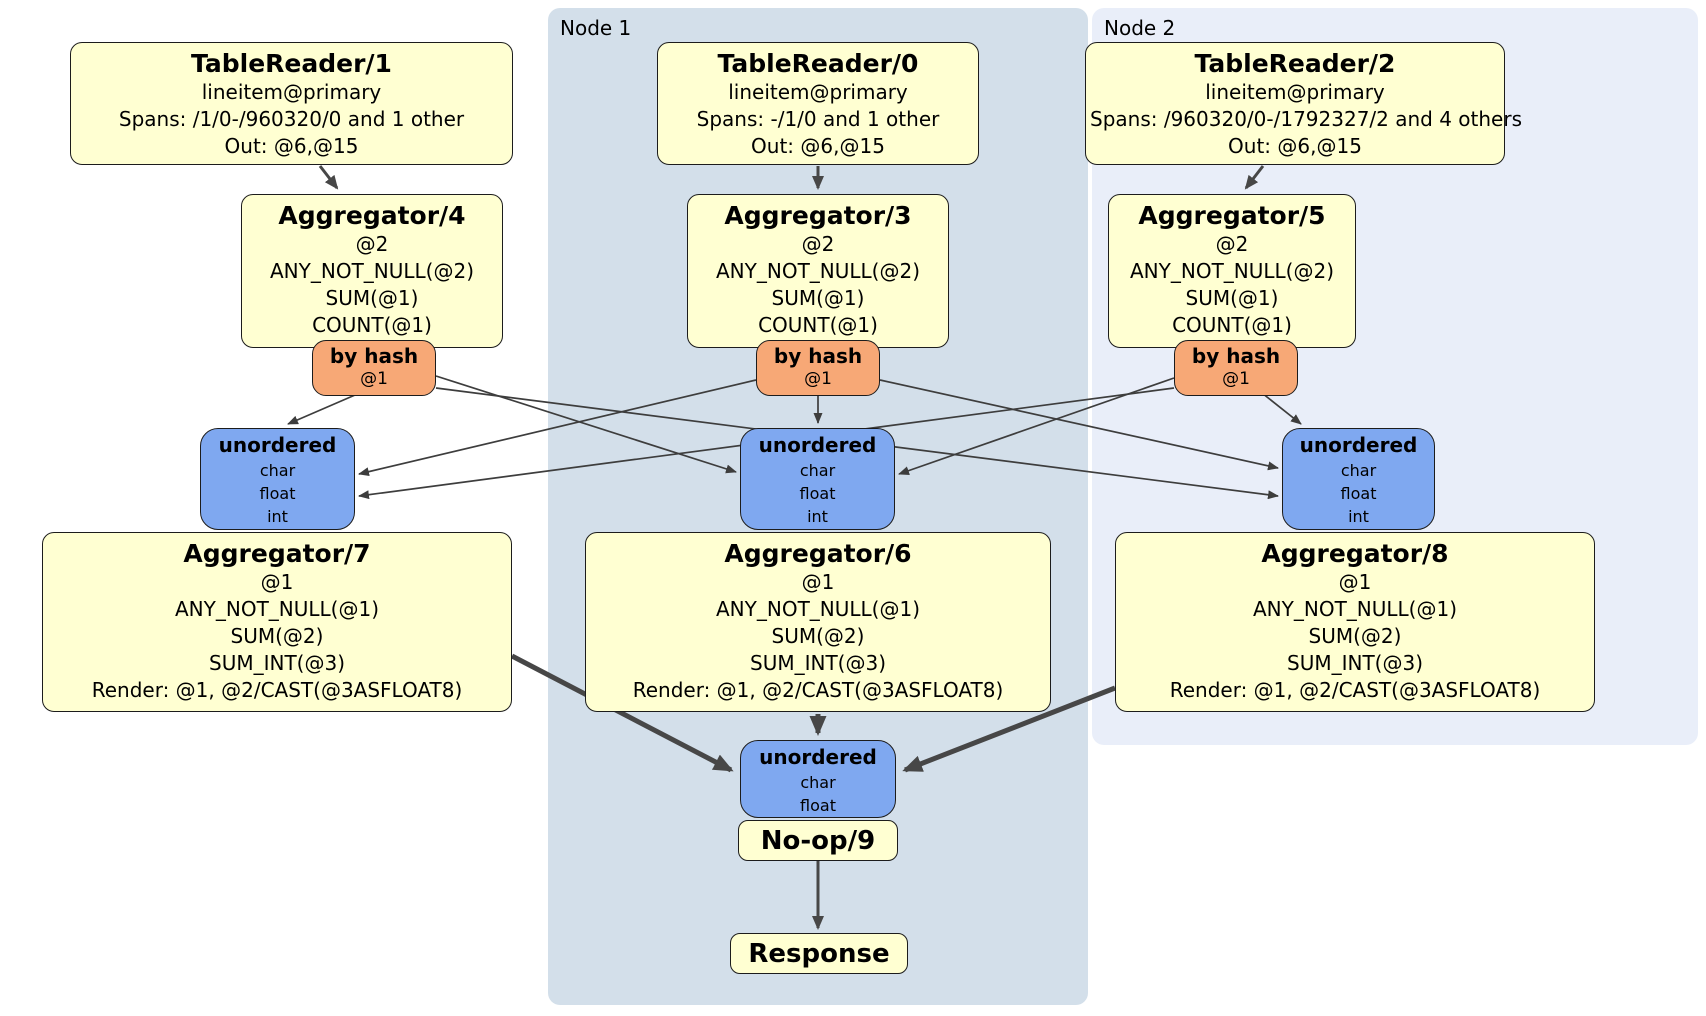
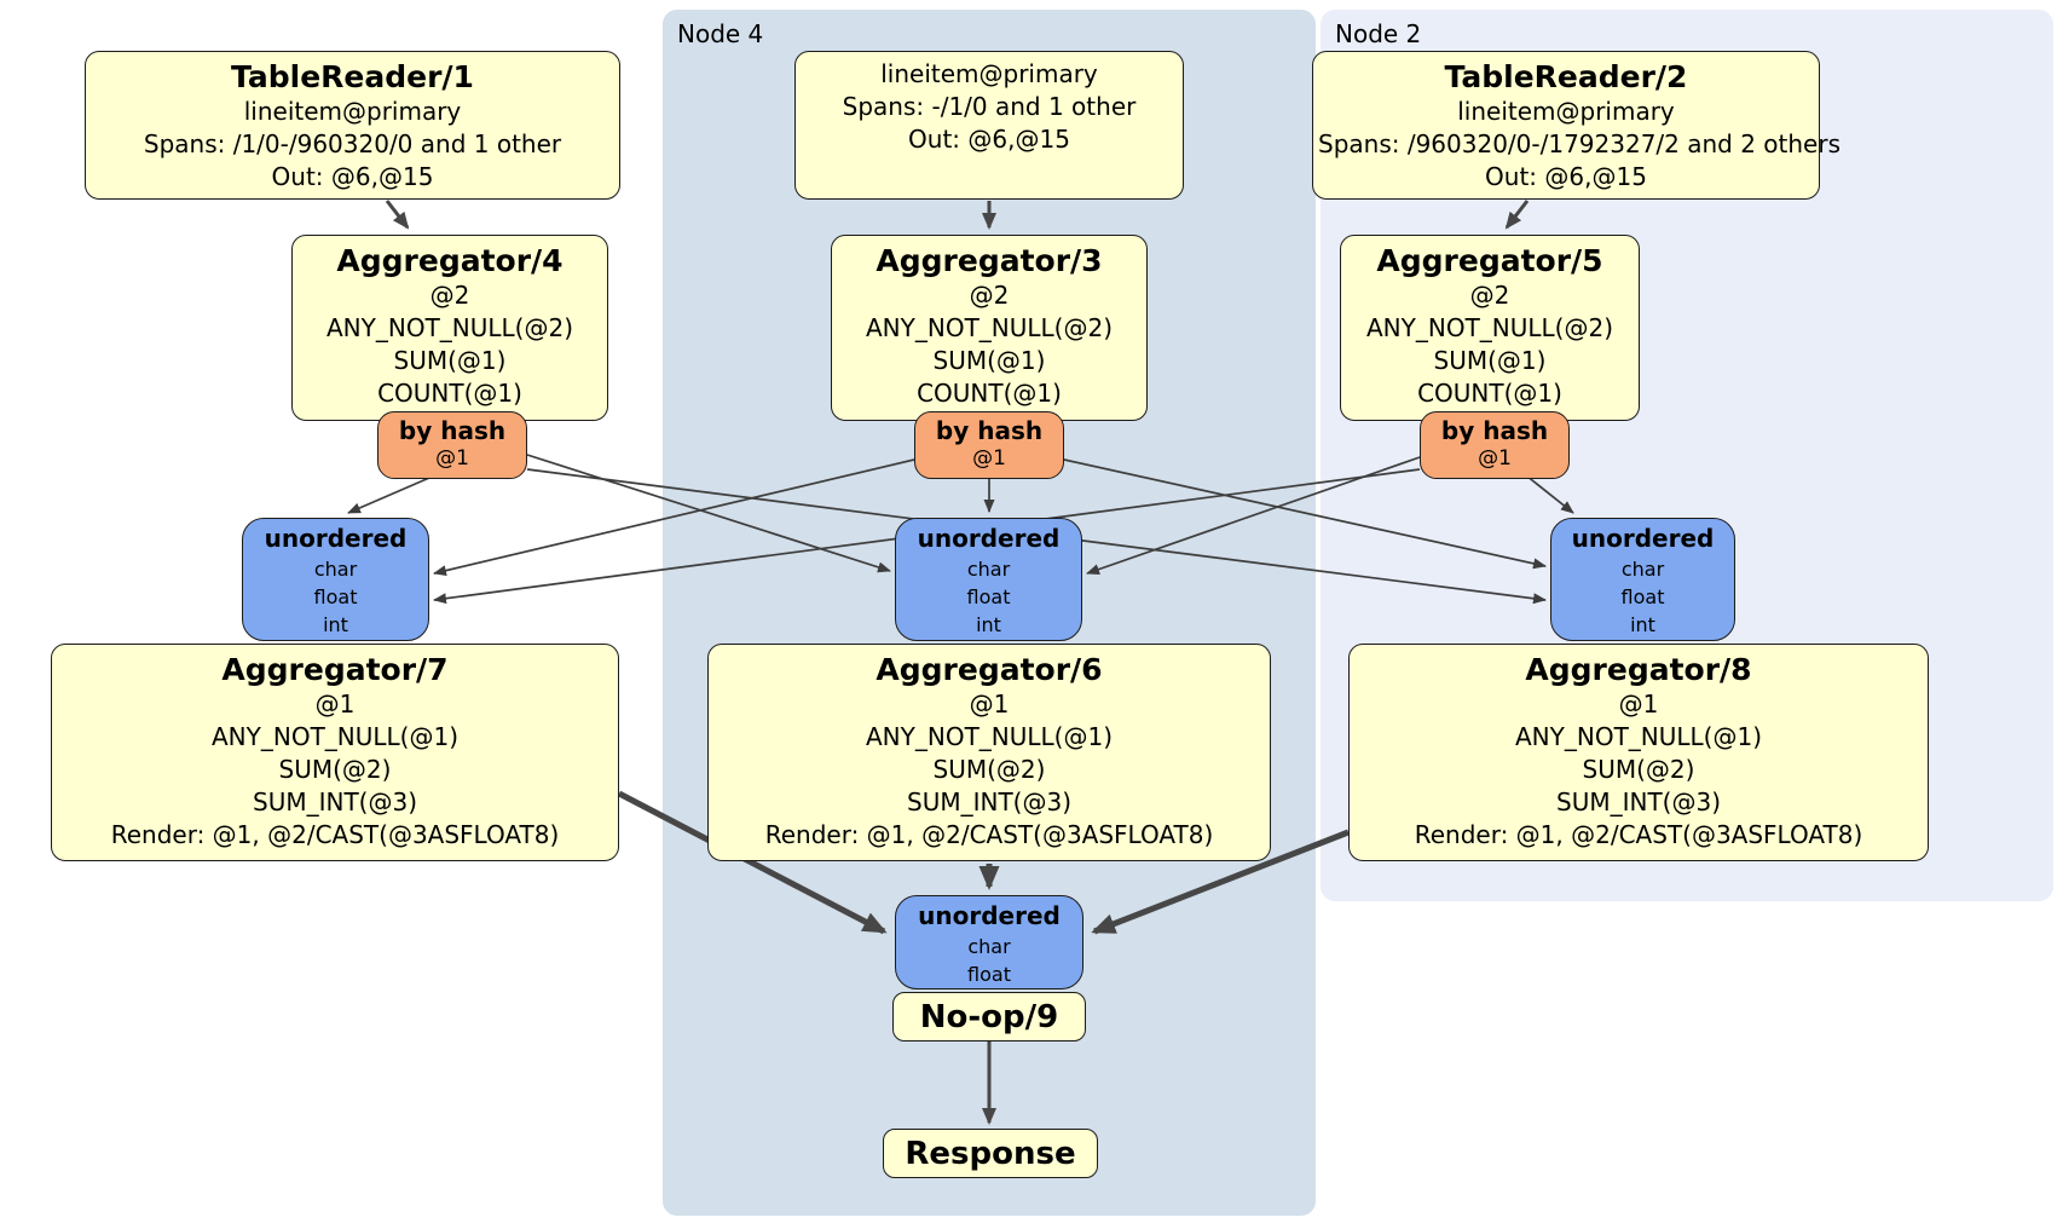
- Node 1
+ Node 4
  Node 2
  TableReader/1
  lineitem@primary
  Spans: /1/0-/960320/0 and 1 other
  Out: @6,@15
- TableReader/0
  lineitem@primary
  Spans: -/1/0 and 1 other
  Out: @6,@15
  TableReader/2
  lineitem@primary
- Spans: /960320/0-/1792327/2 and 4 others
+ Spans: /960320/0-/1792327/2 and 2 others
  Out: @6,@15
  Aggregator/4
  @2
  ANY_NOT_NULL(@2)
  SUM(@1)
  COUNT(@1)
  Aggregator/3
  @2
  ANY_NOT_NULL(@2)
  SUM(@1)
  COUNT(@1)
  Aggregator/5
  @2
  ANY_NOT_NULL(@2)
  SUM(@1)
  COUNT(@1)
  by hash
  @1
  by hash
  @1
  by hash
  @1
  unordered
  char
  float
  int
  unordered
  char
  float
  int
  unordered
  char
  float
  int
  Aggregator/7
  @1
  ANY_NOT_NULL(@1)
  SUM(@2)
  SUM_INT(@3)
  Render: @1, @2/CAST(@3ASFLOAT8)
  Aggregator/6
  @1
  ANY_NOT_NULL(@1)
  SUM(@2)
  SUM_INT(@3)
  Render: @1, @2/CAST(@3ASFLOAT8)
  Aggregator/8
  @1
  ANY_NOT_NULL(@1)
  SUM(@2)
  SUM_INT(@3)
  Render: @1, @2/CAST(@3ASFLOAT8)
  unordered
  char
  float
  No-op/9
  Response
